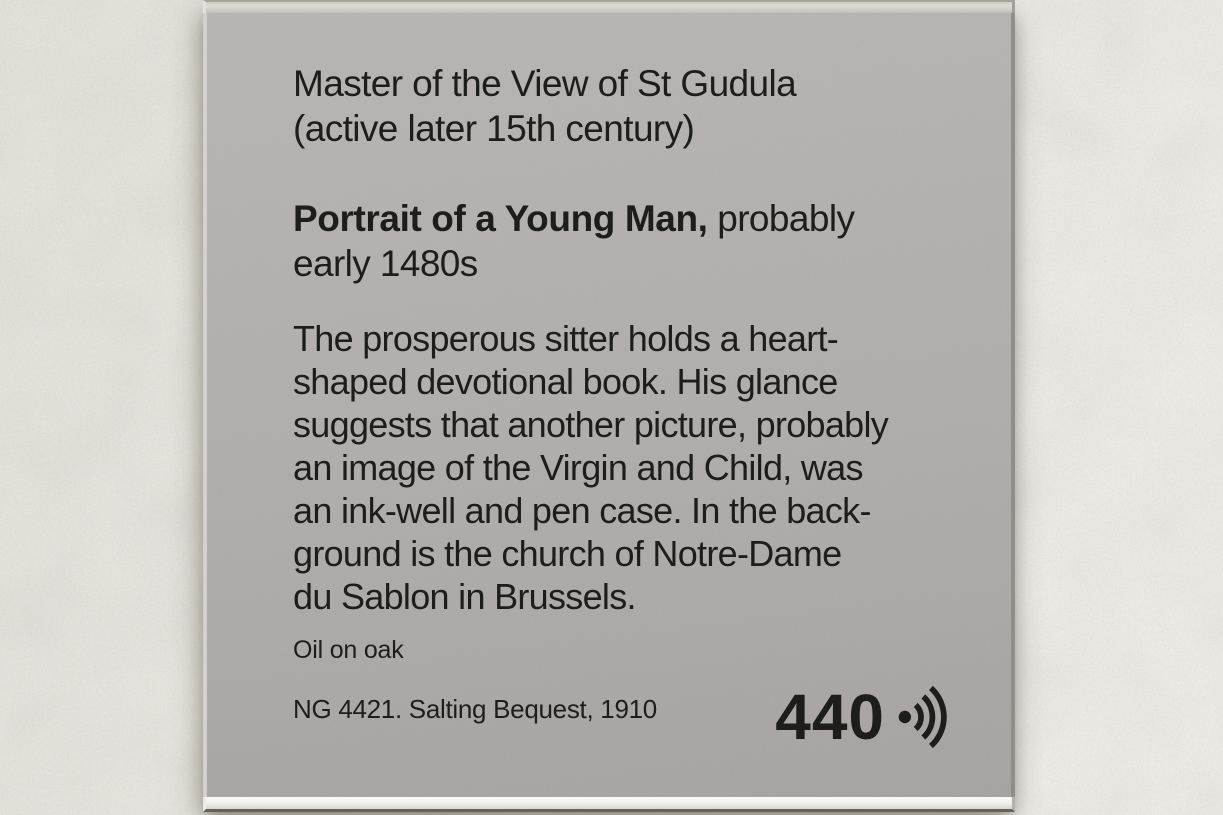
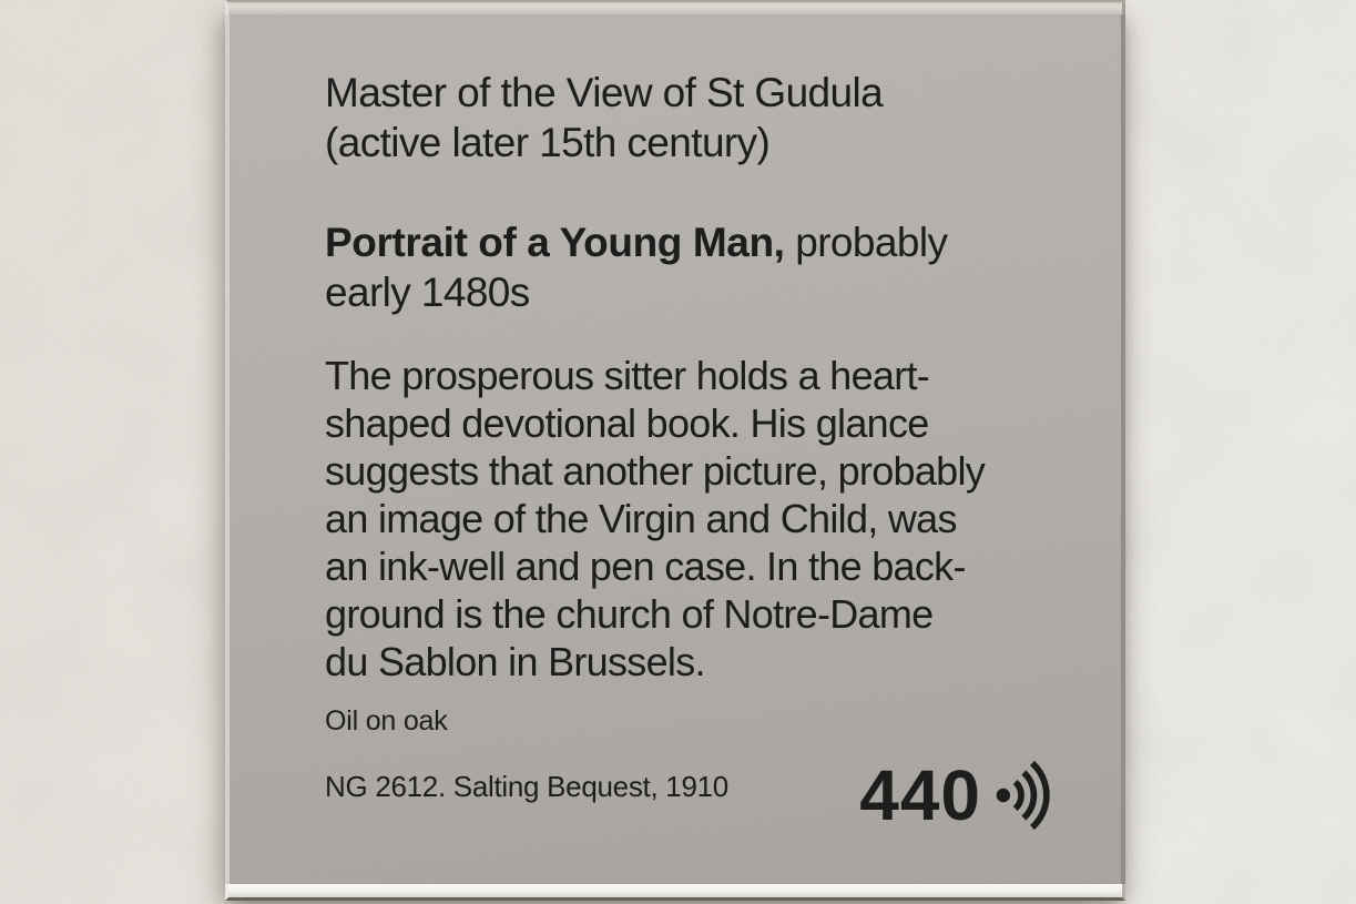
  Master of the View of St Gudula
  (active later 15th century)
  Portrait of a Young Man, probably
  early 1480s
  The prosperous sitter holds a heart-
  shaped devotional book. His glance
  suggests that another picture, probably
  an image of the Virgin and Child, was
  an ink-well and pen case. In the back-
  ground is the church of Notre-Dame
  du Sablon in Brussels.
  Oil on oak
- NG 4421. Salting Bequest, 1910
+ NG 2612. Salting Bequest, 1910
  440
